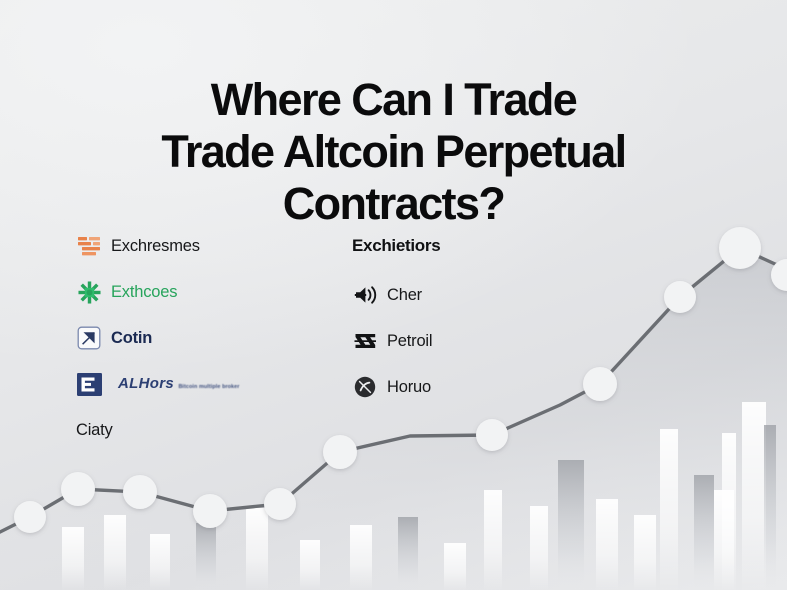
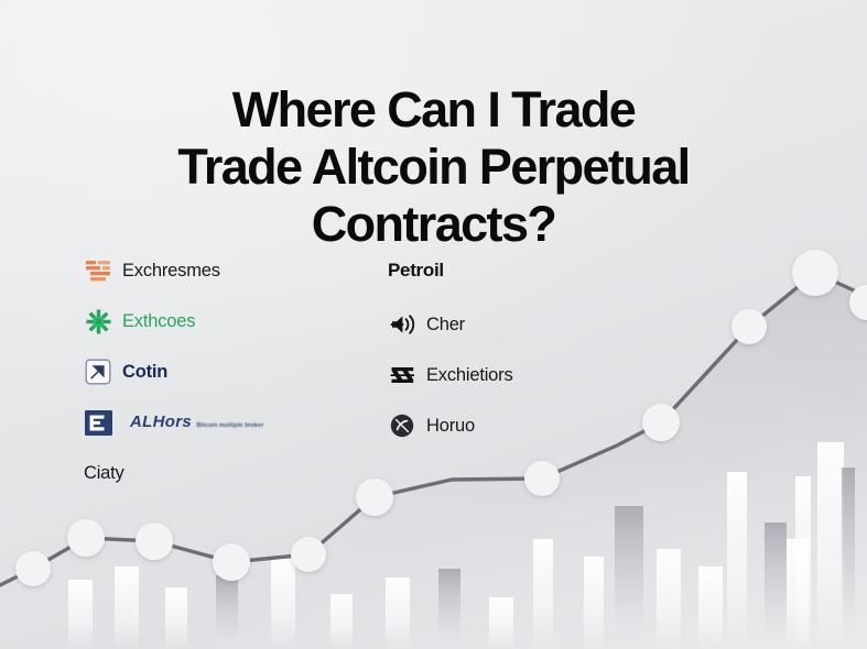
  Where Can I Trade
  Trade Altcoin Perpetual
  Contracts?
  Exchresmes
  Exthcoes
  Cotin
  Ciaty
- Exchietiors
+ Petroil
  Cher
- Petroil
+ Exchietiors
  Horuo
